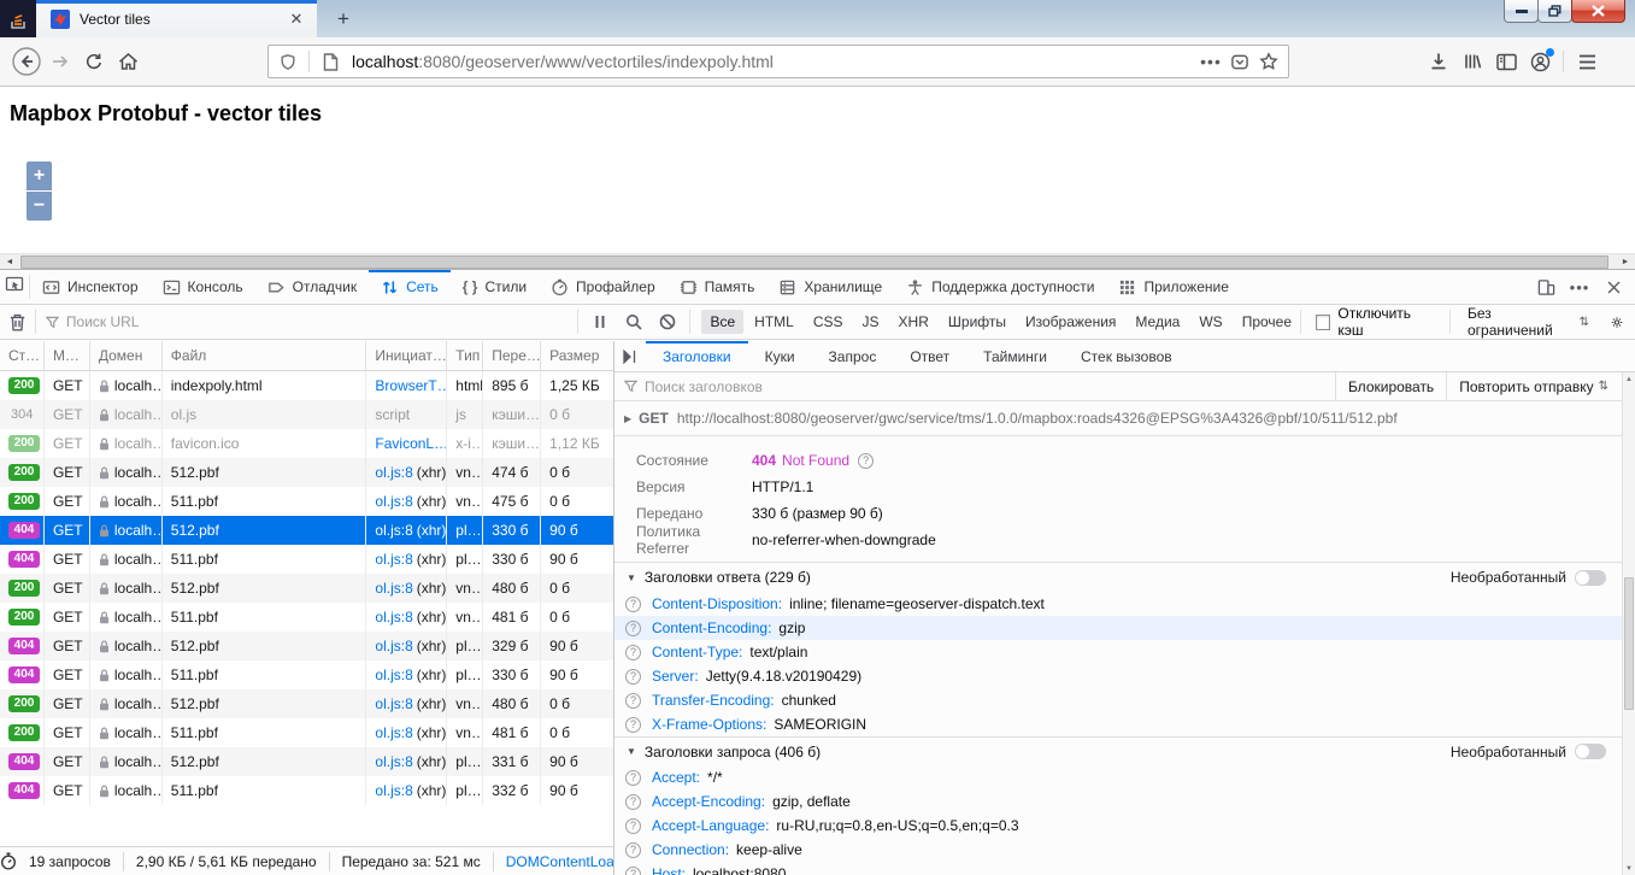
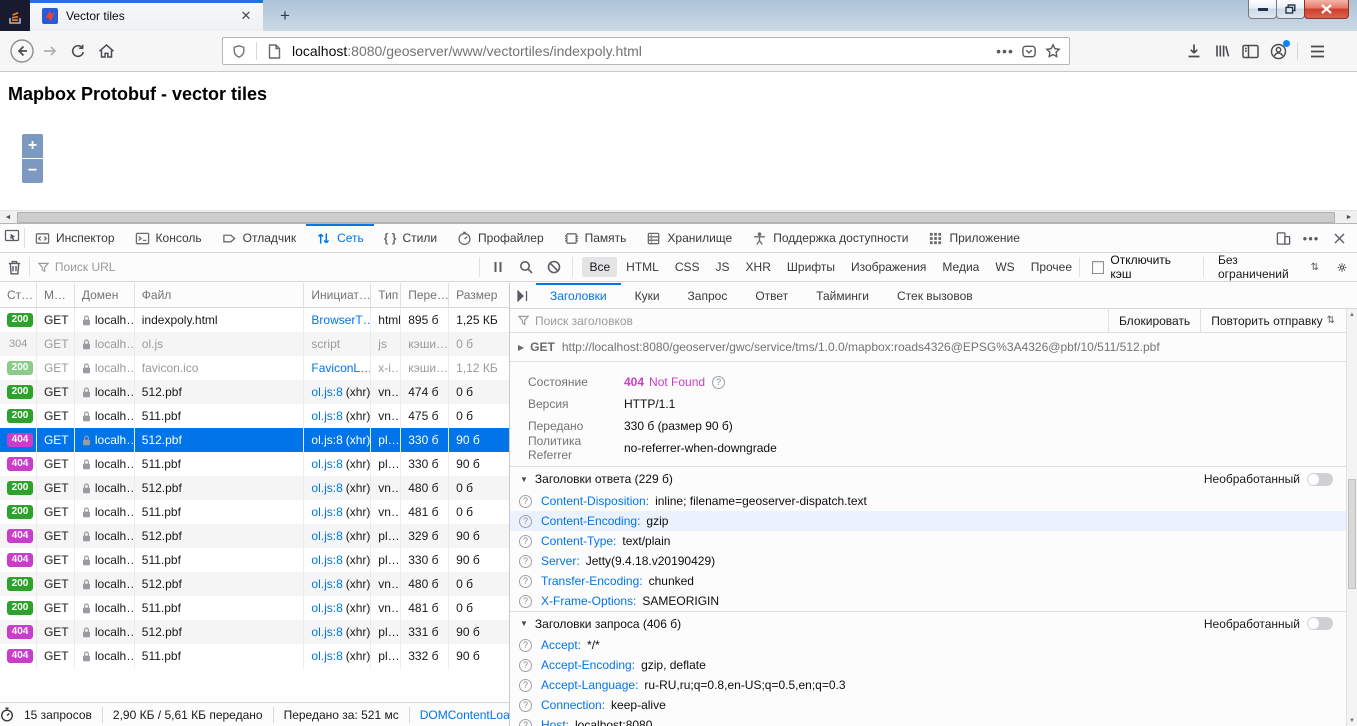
  Vector tiles
  ✕
  +
  localhost:8080/geoserver/www/vectortiles/indexpoly.html
  •••
  Mapbox Protobuf - vector tiles
  +
  −
  Инспектор
  Консоль
  Отладчик
  Сеть
  { }
  Стили
  Профайлер
  Память
  Хранилище
  Поддержка доступности
  Приложение
  •••
  Поиск URL
  Все
  HTML
  CSS
  JS
  XHR
  Шрифты
  Изображения
  Медиа
  WS
  Прочее
  Отключить кэш
  Без ограничений
  ⇅
  Ст…
  М…
  Домен
  Файл
  Инициат…
  Тип
  Пере…
  Размер
  200
  GET
  localh…
  indexpoly.html
  BrowserT…
  html
  895 б
  1,25 КБ
  304
  GET
  localh…
  ol.js
  script
  js
  кэши…
  0 б
  200
  GET
  localh…
  favicon.ico
  FaviconL…
  x-i…
  кэши…
  1,12 КБ
  200
  GET
  localh…
  512.pbf
  ol.js:8
  (xhr)
  vn…
  474 б
  0 б
  200
  GET
  localh…
  511.pbf
  ol.js:8
  (xhr)
  vn…
  475 б
  0 б
  404
  GET
  localh…
  512.pbf
  ol.js:8
  (xhr)
  pl…
  330 б
  90 б
  404
  GET
  localh…
  511.pbf
  ol.js:8
  (xhr)
  pl…
  330 б
  90 б
  200
  GET
  localh…
  512.pbf
  ol.js:8
  (xhr)
  vn…
  480 б
  0 б
  200
  GET
  localh…
  511.pbf
  ol.js:8
  (xhr)
  vn…
  481 б
  0 б
  404
  GET
  localh…
  512.pbf
  ol.js:8
  (xhr)
  pl…
  329 б
  90 б
  404
  GET
  localh…
  511.pbf
  ol.js:8
  (xhr)
  pl…
  330 б
  90 б
  200
  GET
  localh…
  512.pbf
  ol.js:8
  (xhr)
  vn…
  480 б
  0 б
  200
  GET
  localh…
  511.pbf
  ol.js:8
  (xhr)
  vn…
  481 б
  0 б
  404
  GET
  localh…
  512.pbf
  ol.js:8
  (xhr)
  pl…
  331 б
  90 б
  404
  GET
  localh…
  511.pbf
  ol.js:8
  (xhr)
  pl…
  332 б
  90 б
- 19 запросов
+ 15 запросов
  2,90 КБ / 5,61 КБ передано
  Передано за: 521 мс
  DOMContentLoa
  Заголовки
  Куки
  Запрос
  Ответ
  Тайминги
  Стек вызовов
  Поиск заголовков
  Блокировать
  Повторить отправку
  ⇅
  ▶
  GET
  http://localhost:8080/geoserver/gwc/service/tms/1.0.0/mapbox:roads4326@EPSG%3A4326@pbf/10/511/512.pbf
  Состояние
  404
  Not Found
  ?
  Версия
  HTTP/1.1
  Передано
  330 б (размер 90 б)
  Политика Referrer
  no-referrer-when-downgrade
  ▼
  Заголовки ответа (229 б)
  Необработанный
  ?
  Content-Disposition:
  inline; filename=geoserver-dispatch.text
  ?
  Content-Encoding:
  gzip
  ?
  Content-Type:
  text/plain
  ?
  Server:
  Jetty(9.4.18.v20190429)
  ?
  Transfer-Encoding:
  chunked
  ?
  X-Frame-Options:
  SAMEORIGIN
  ▼
  Заголовки запроса (406 б)
  Необработанный
  ?
  Accept:
  */*
  ?
  Accept-Encoding:
  gzip, deflate
  ?
  Accept-Language:
  ru-RU,ru;q=0.8,en-US;q=0.5,en;q=0.3
  ?
  Connection:
  keep-alive
  ?
  Host:
  localhost:8080
